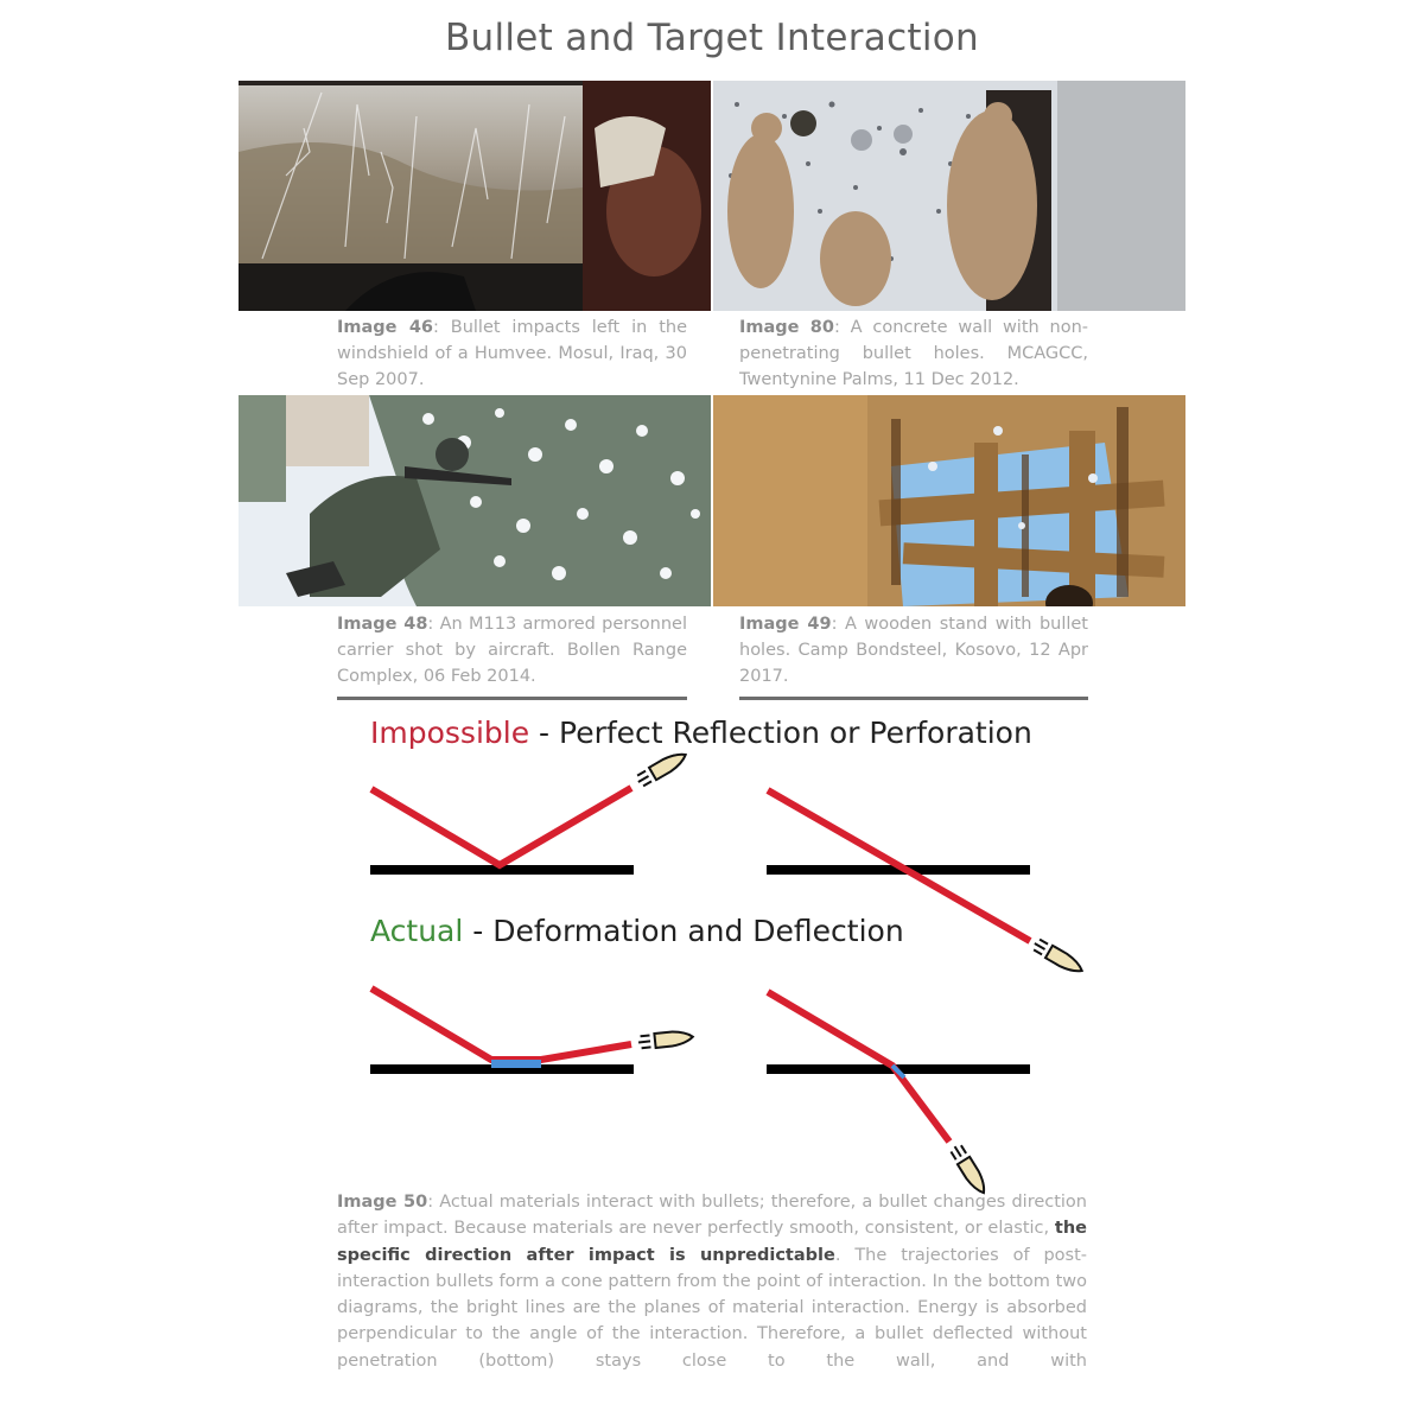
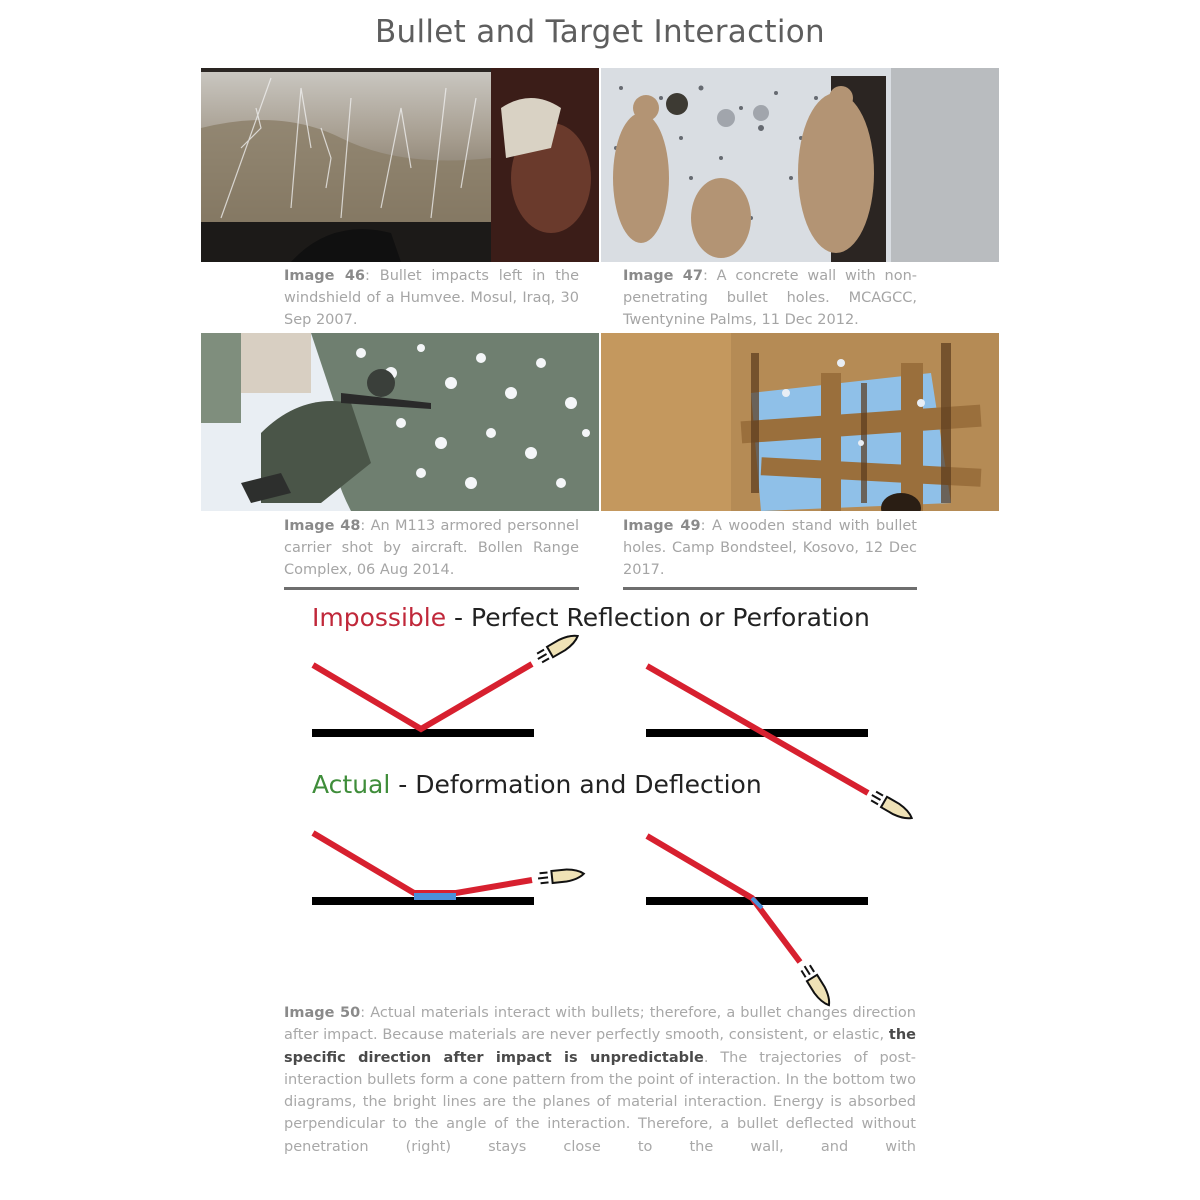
  Bullet and Target Interaction
  Image 46: Bullet impacts left in the windshield of a Humvee. Mosul, Iraq, 30 Sep 2007.
- Image 80: A concrete wall with non-penetrating bullet holes. MCAGCC, Twentynine Palms, 11 Dec 2012.
+ Image 47: A concrete wall with non-penetrating bullet holes. MCAGCC, Twentynine Palms, 11 Dec 2012.
- Image 48: An M113 armored personnel carrier shot by aircraft. Bollen Range Complex, 06 Feb 2014.
+ Image 48: An M113 armored personnel carrier shot by aircraft. Bollen Range Complex, 06 Aug 2014.
- Image 49: A wooden stand with bullet holes. Camp Bondsteel, Kosovo, 12 Apr 2017.
+ Image 49: A wooden stand with bullet holes. Camp Bondsteel, Kosovo, 12 Dec 2017.
  Impossible - Perfect Reflection or Perforation
  Actual - Deformation and Deflection
- Image 50: Actual materials interact with bullets; therefore, a bullet changes direction after impact. Because materials are never perfectly smooth, consistent, or elastic, the specific direction after impact is unpredictable. The trajectories of post-interaction bullets form a cone pattern from the point of interaction. In the bottom two diagrams, the bright lines are the planes of material interaction. Energy is absorbed perpendicular to the angle of the interaction. Therefore, a bullet deflected without penetration (bottom) stays close to the wall, and with
+ Image 50: Actual materials interact with bullets; therefore, a bullet changes direction after impact. Because materials are never perfectly smooth, consistent, or elastic, the specific direction after impact is unpredictable. The trajectories of post-interaction bullets form a cone pattern from the point of interaction. In the bottom two diagrams, the bright lines are the planes of material interaction. Energy is absorbed perpendicular to the angle of the interaction. Therefore, a bullet deflected without penetration (right) stays close to the wall, and with
